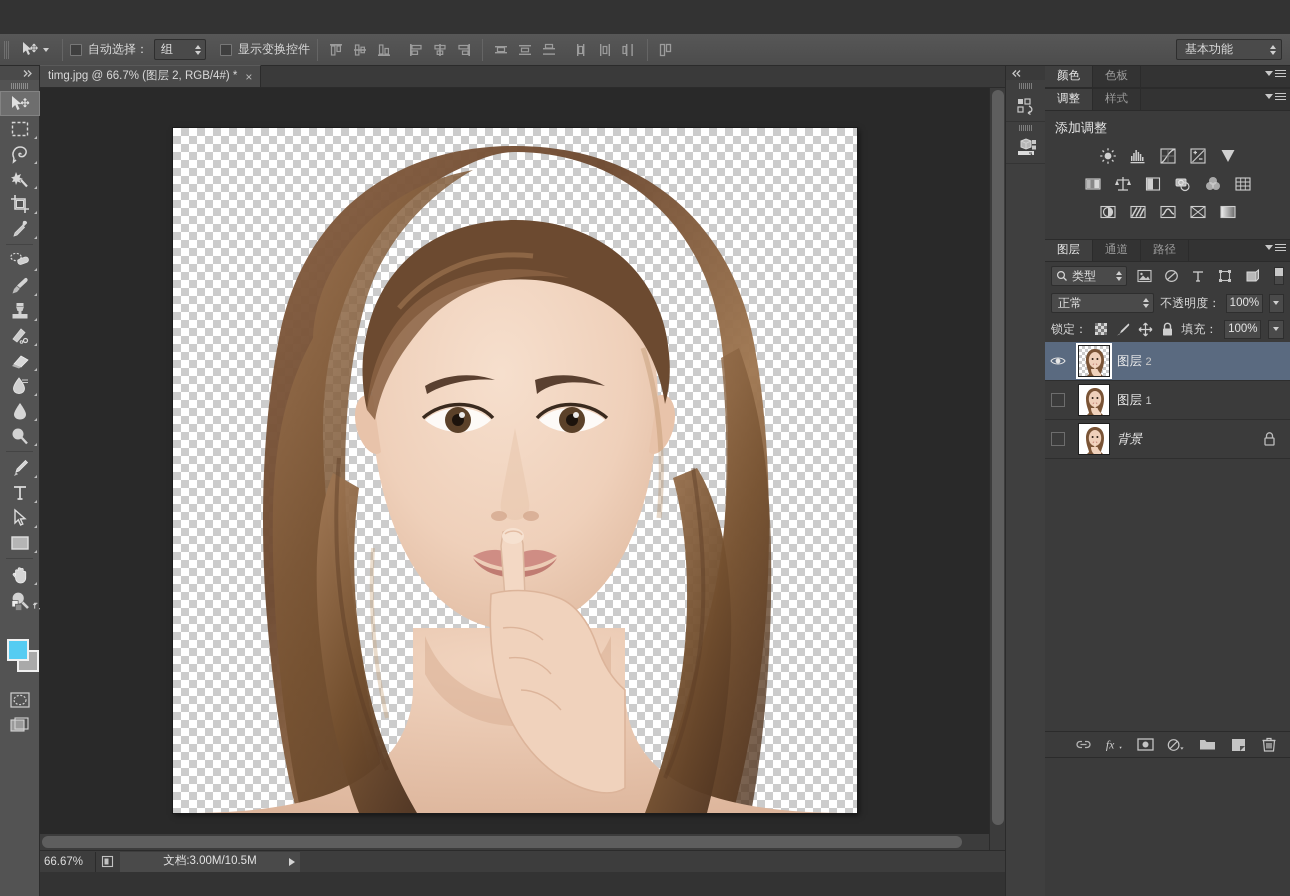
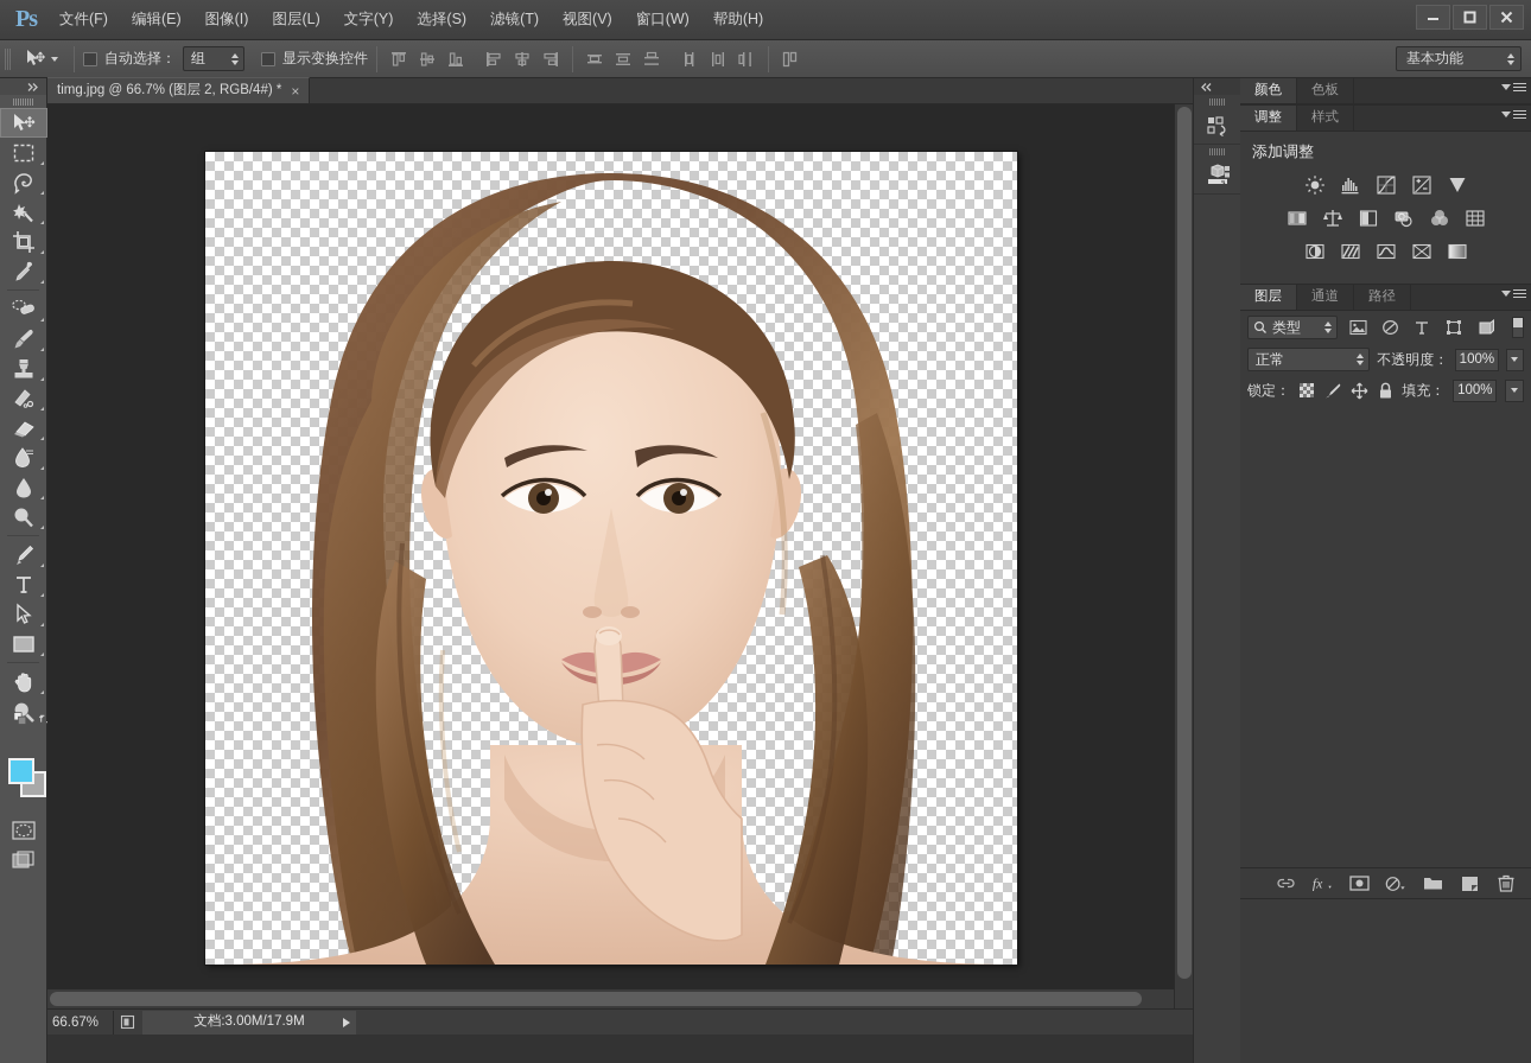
+ Ps
+ 文件(F)
+ 编辑(E)
+ 图像(I)
+ 图层(L)
+ 文字(Y)
+ 选择(S)
+ 滤镜(T)
+ 视图(V)
+ 窗口(W)
+ 帮助(H)
  自动选择：
  组
  显示变换控件
  基本功能
  timg.jpg @ 66.7% (图层 2, RGB/4#) *
  ×
  66.67%
- 文档:3.00M/10.5M
+ 文档:3.00M/17.9M
  颜色
  色板
  调整
  样式
  添加调整
  图层
  通道
  路径
  类型
  正常
  不透明度：
  100%
  锁定：
  填充：
  100%
- 图层 2
- 图层 1
- 背景
  fx
